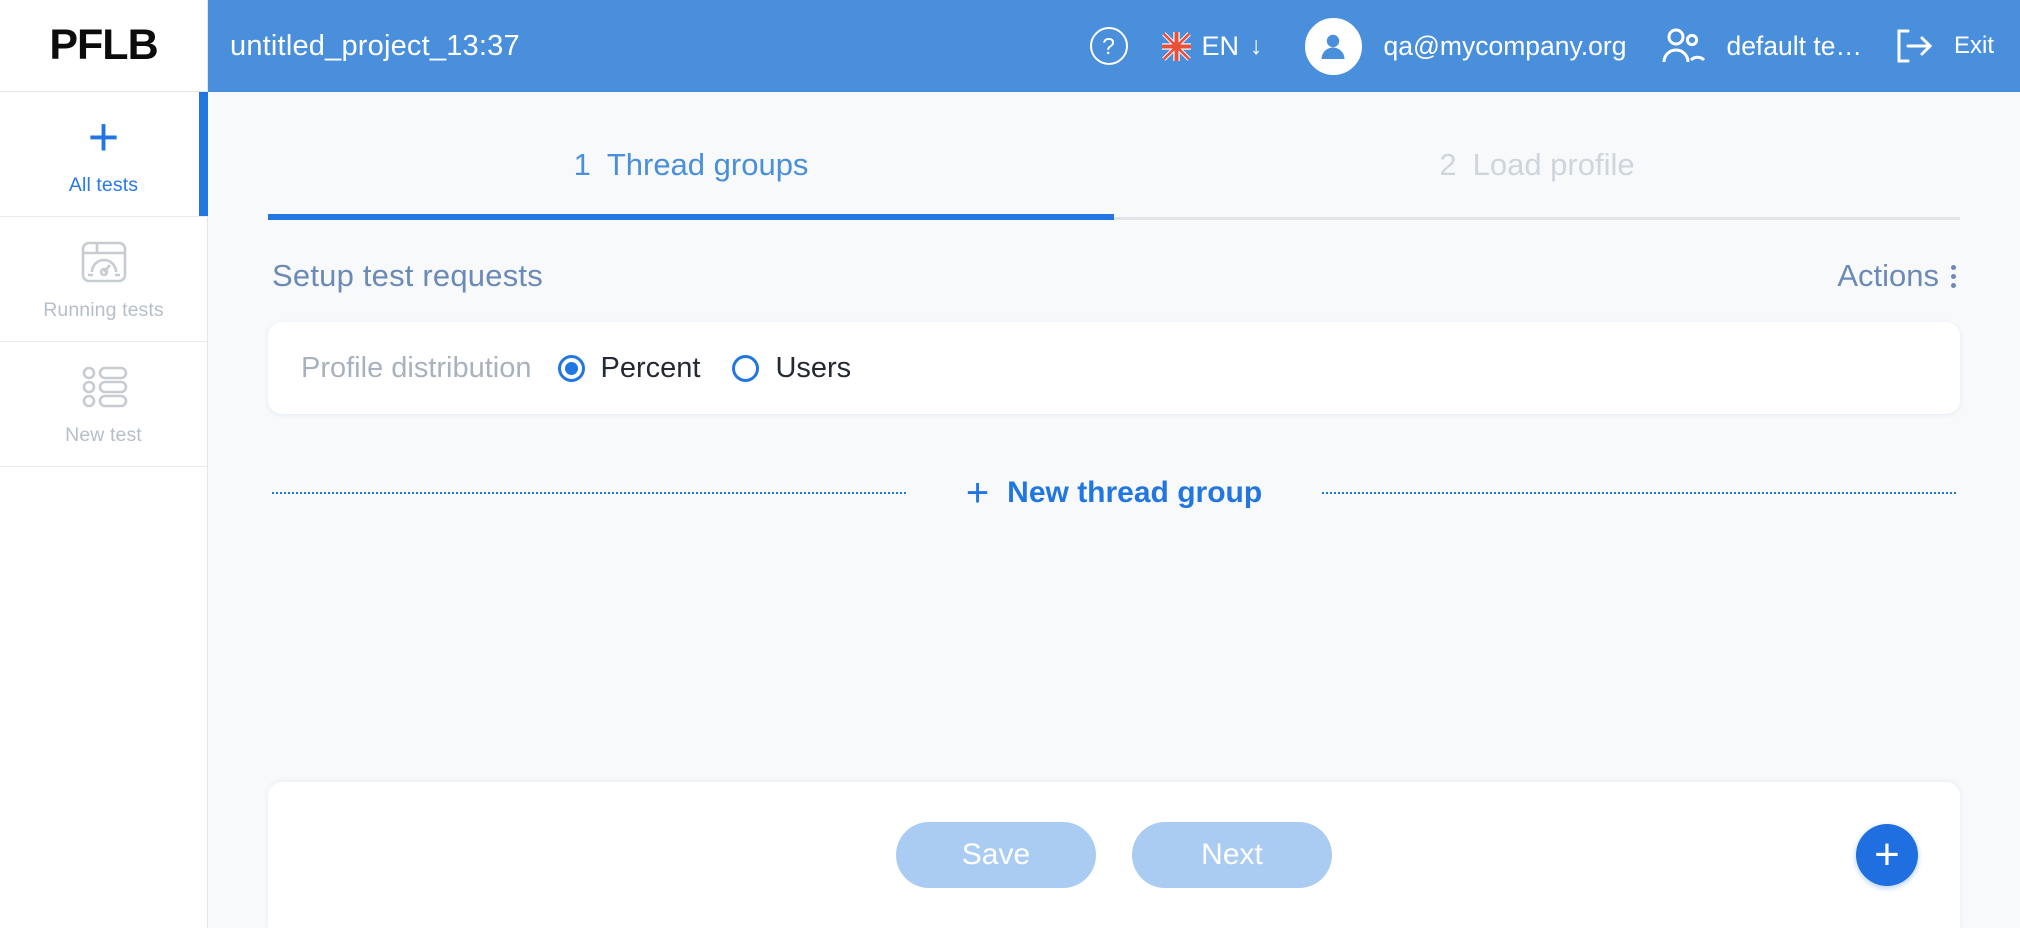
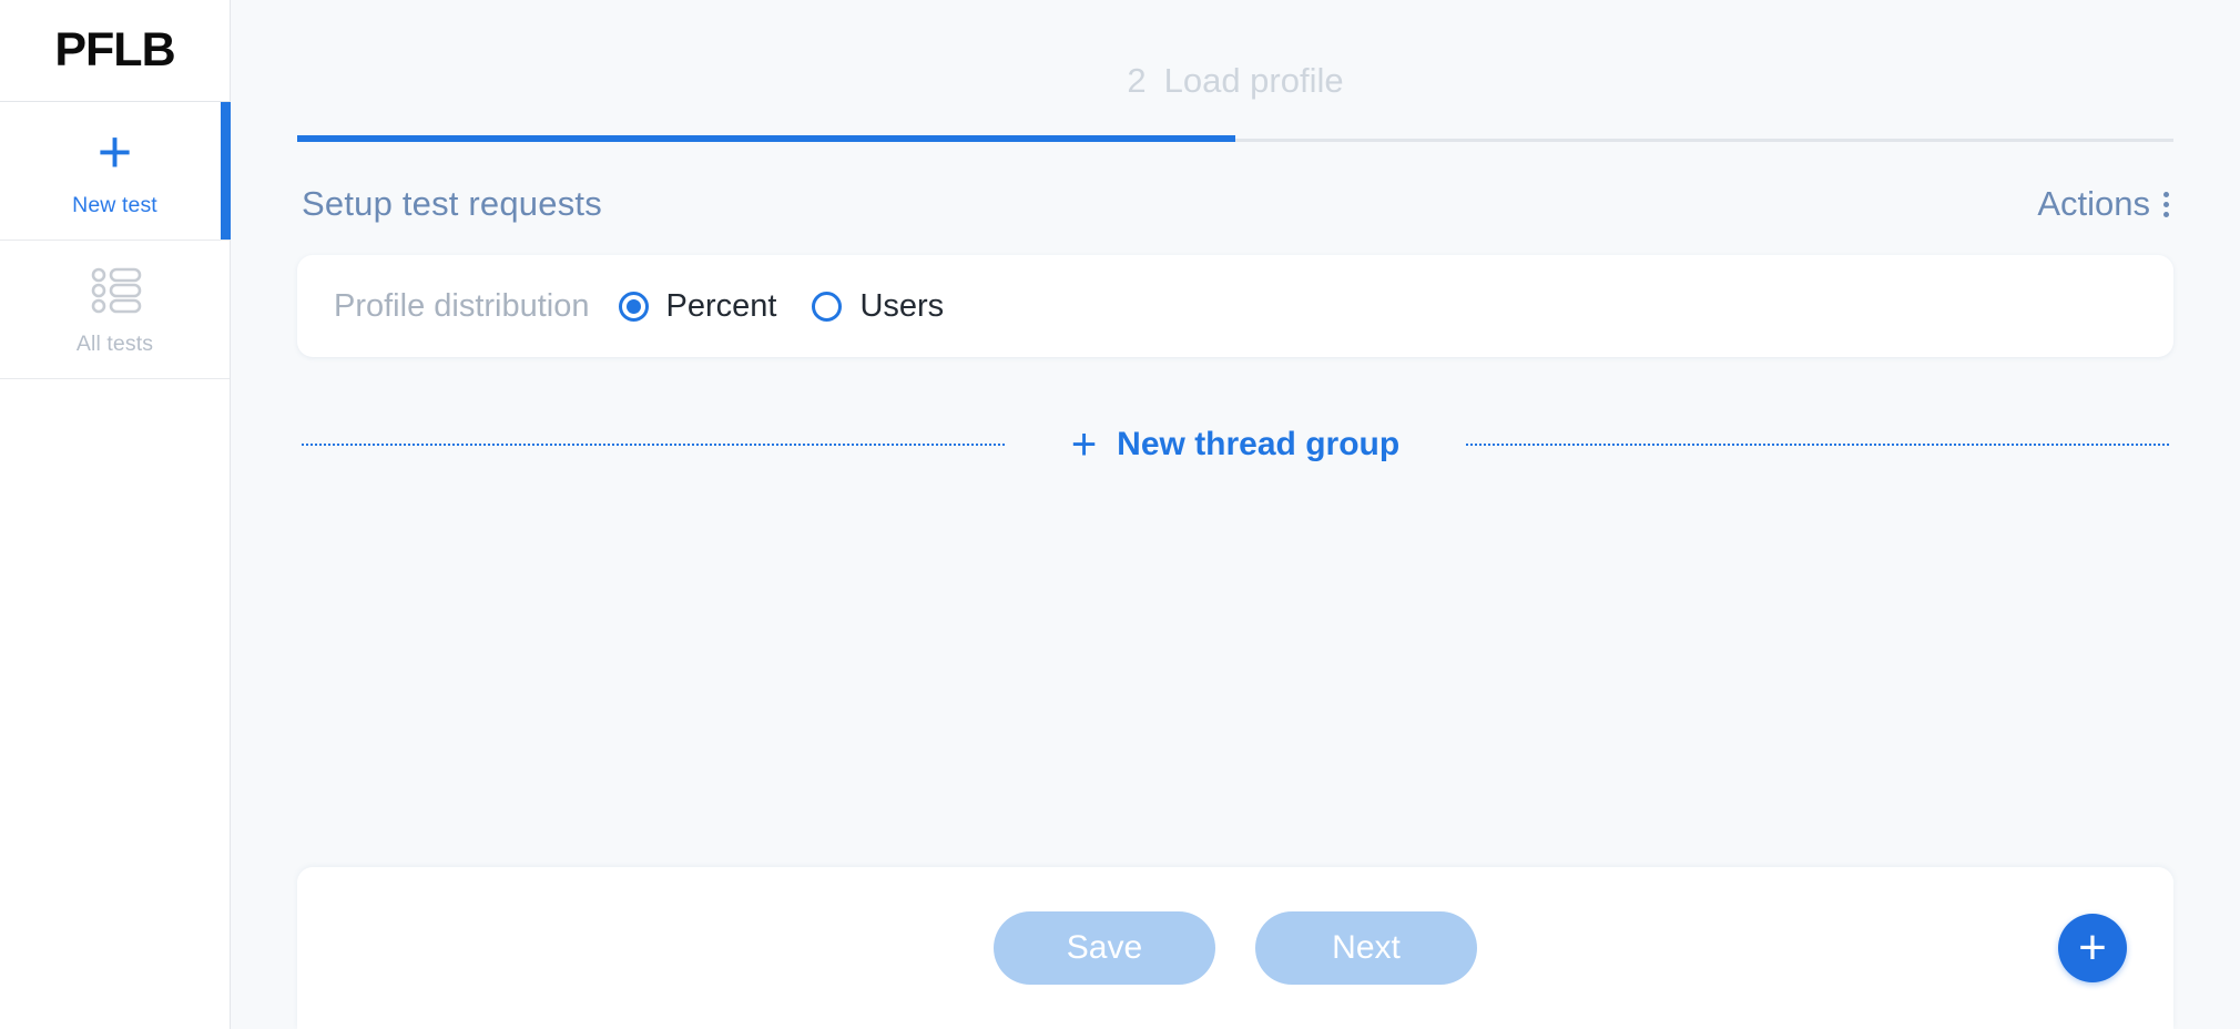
  PFLB
  +
- All tests
+ New test
- Running tests
- New test
+ All tests
- untitled_project_13:37
- ?
- EN
- ↓
- qa@mycompany.org
- default te…
- Exit
- 1
- Thread groups
  2
  Load profile
  Setup test requests
  Actions
  Profile distribution
  Percent
  Users
  +
  New thread group
  Save
  Next
  +
